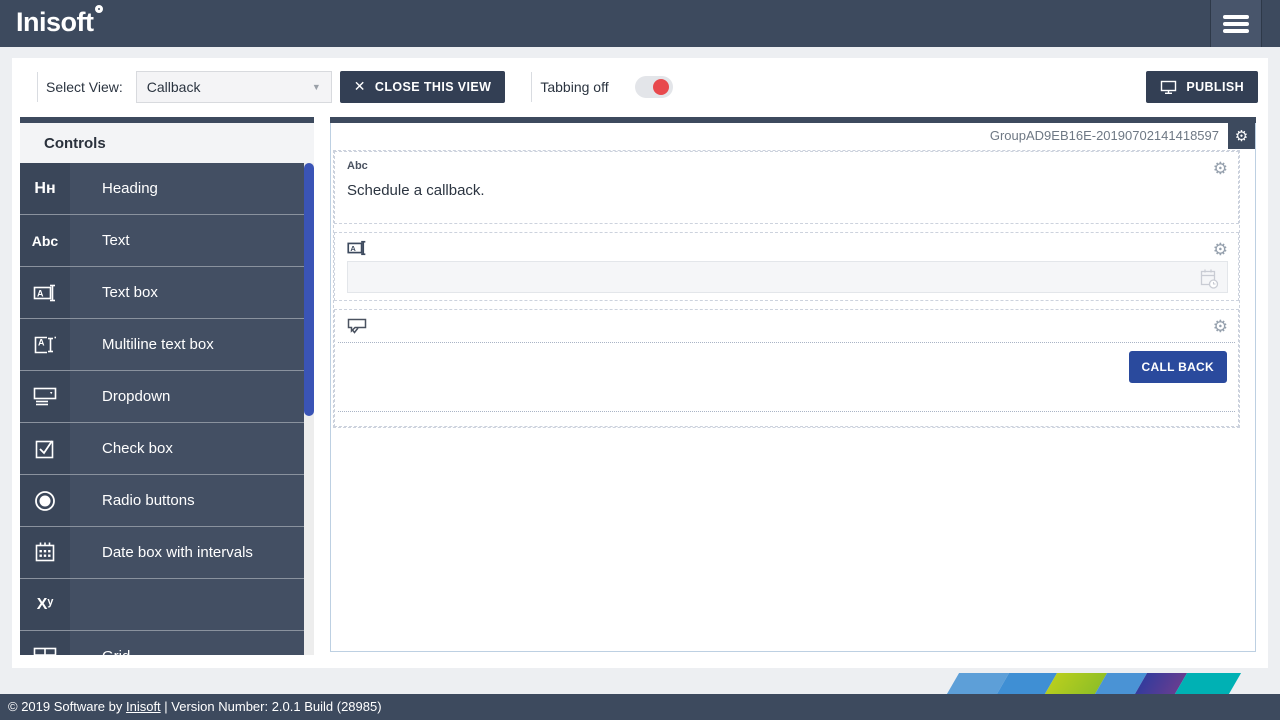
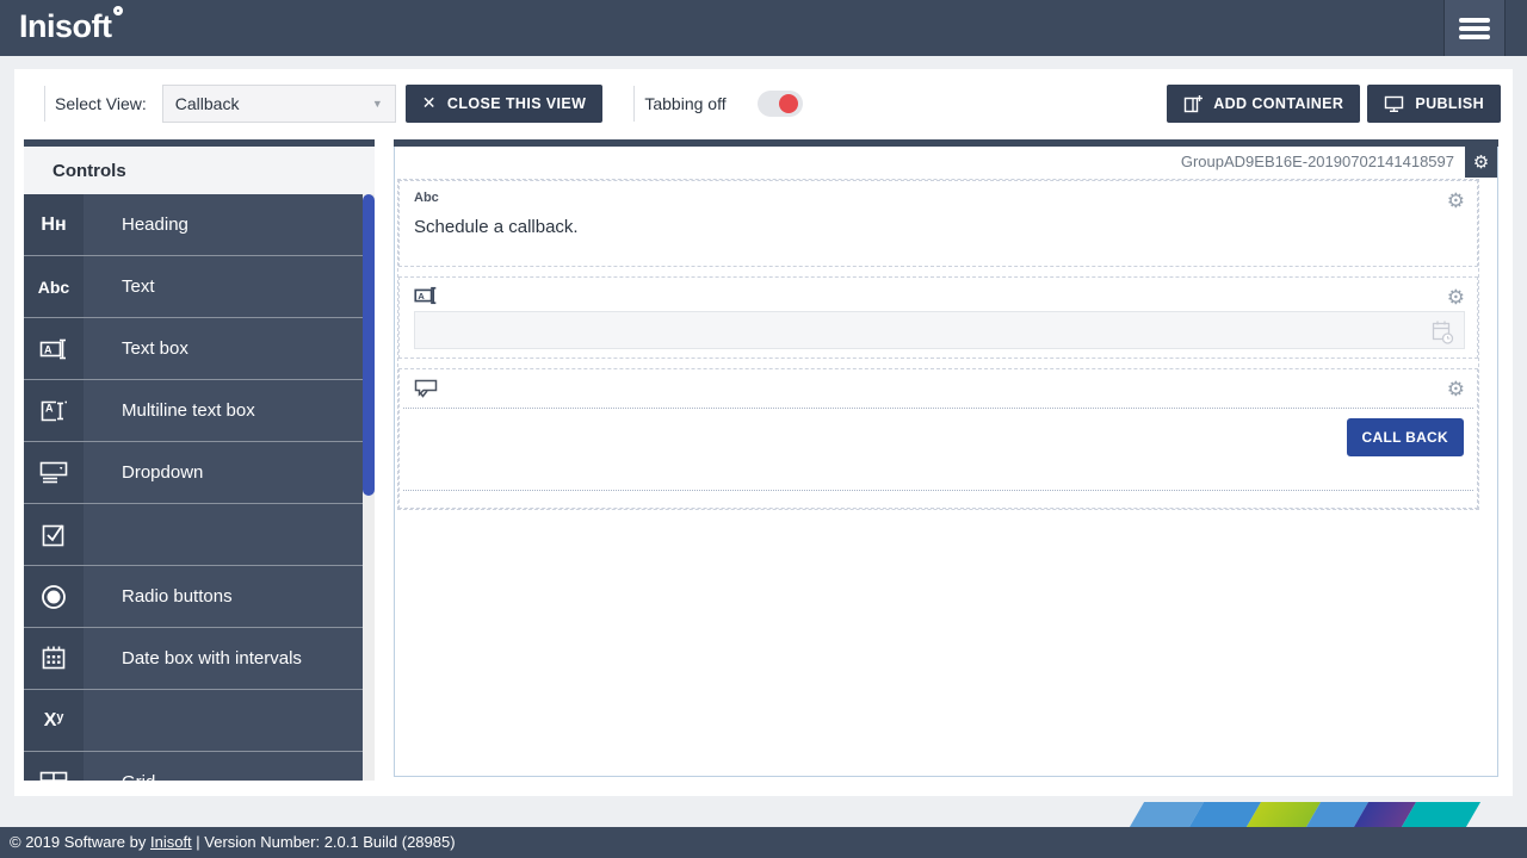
  Inisoft
  Select View:
  Callback
  ▼
  ✕
  CLOSE THIS VIEW
  Tabbing off
+ ADD CONTAINER
  PUBLISH
  Controls
  Hʜ
  Heading
  Abc
  Text
  A
  Text box
  A
  Multiline text box
  Dropdown
- Check box
  Radio buttons
  Date box with intervals
  Xʸ
  GroupAD9EB16E-20190702141418597
  ⚙
  Abc
  ⚙
  Schedule a callback.
  A
  ⚙
  ⚙
  CALL BACK
  © 2019 Software by Inisoft | Version Number: 2.0.1 Build (28985)
